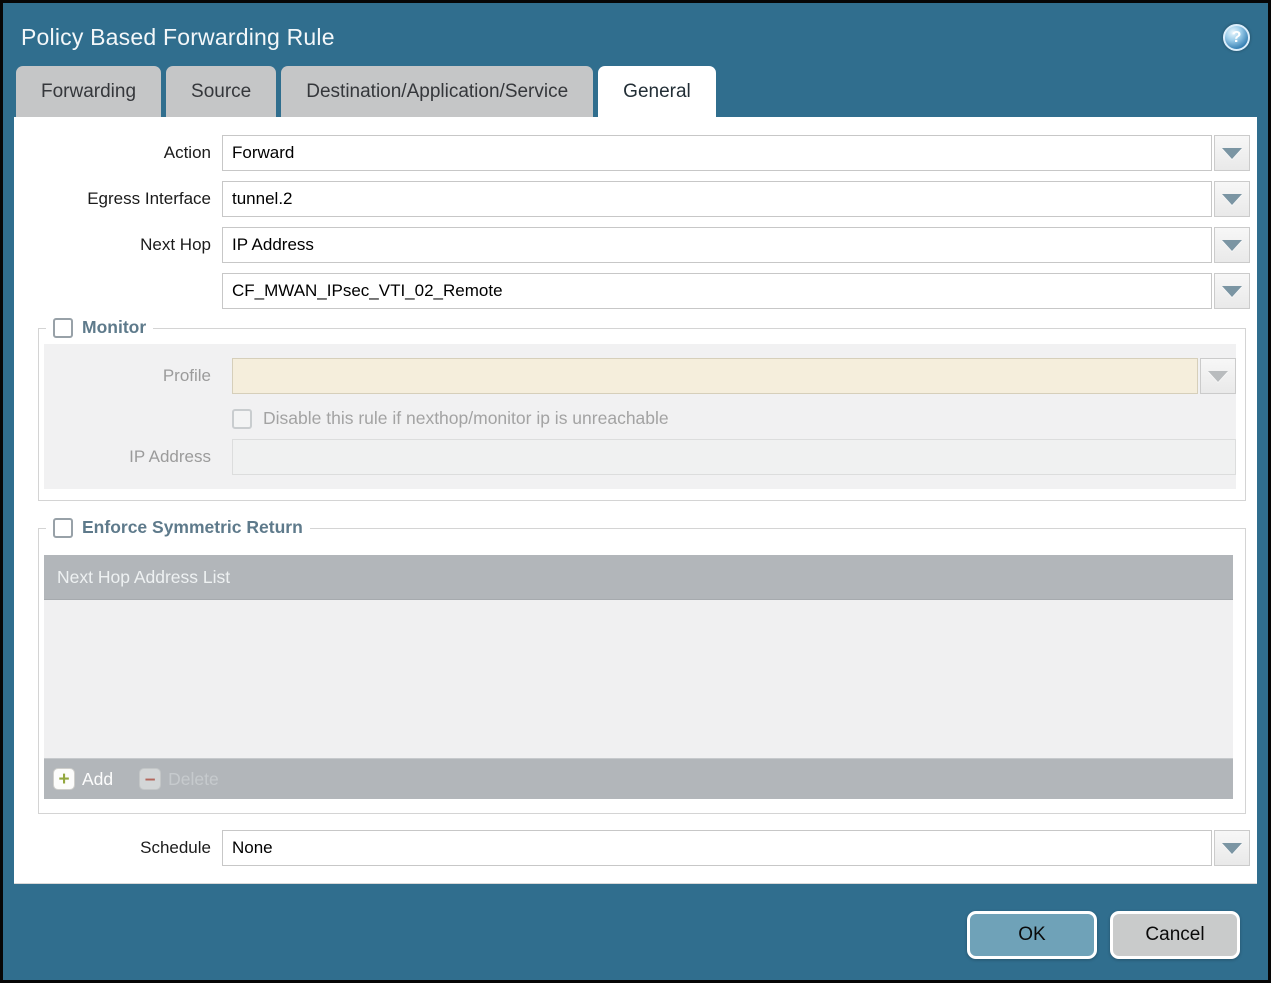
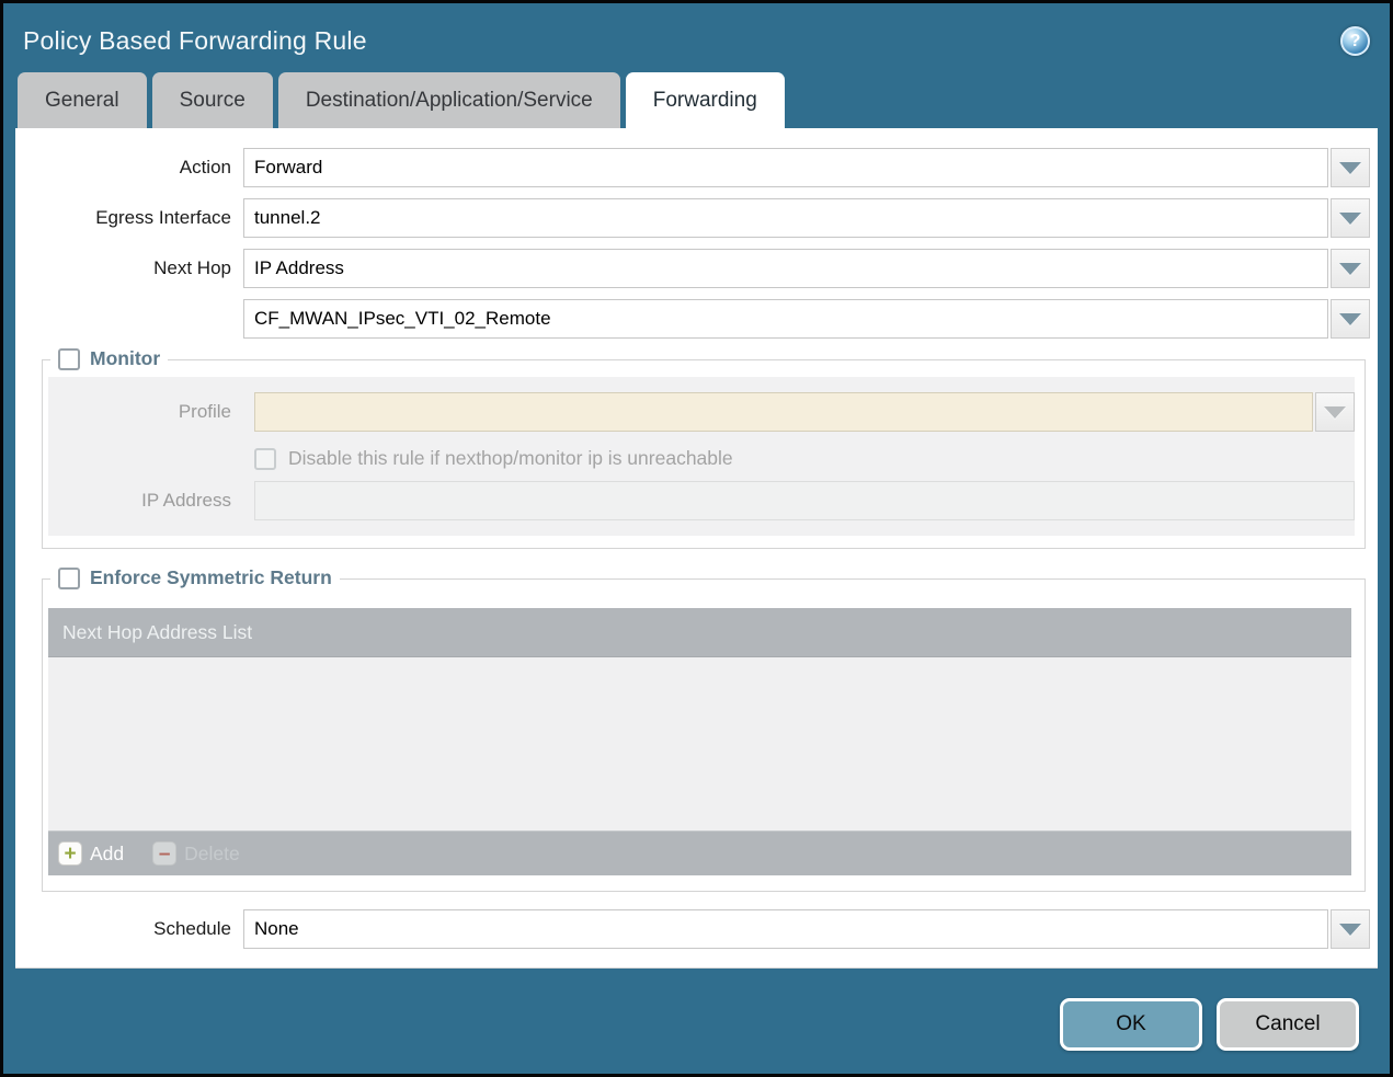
  Policy Based Forwarding Rule
  ?
- Forwarding
+ General
  Source
  Destination/Application/Service
- General
+ Forwarding
  Action
  Forward
  Egress Interface
  tunnel.2
  Next Hop
  IP Address
  CF_MWAN_IPsec_VTI_02_Remote
  Monitor
  Profile
  Disable this rule if nexthop/monitor ip is unreachable
  IP Address
  Enforce Symmetric Return
  Next Hop Address List
  +
  Add
  –
  Schedule
  None
  OK
  Cancel
